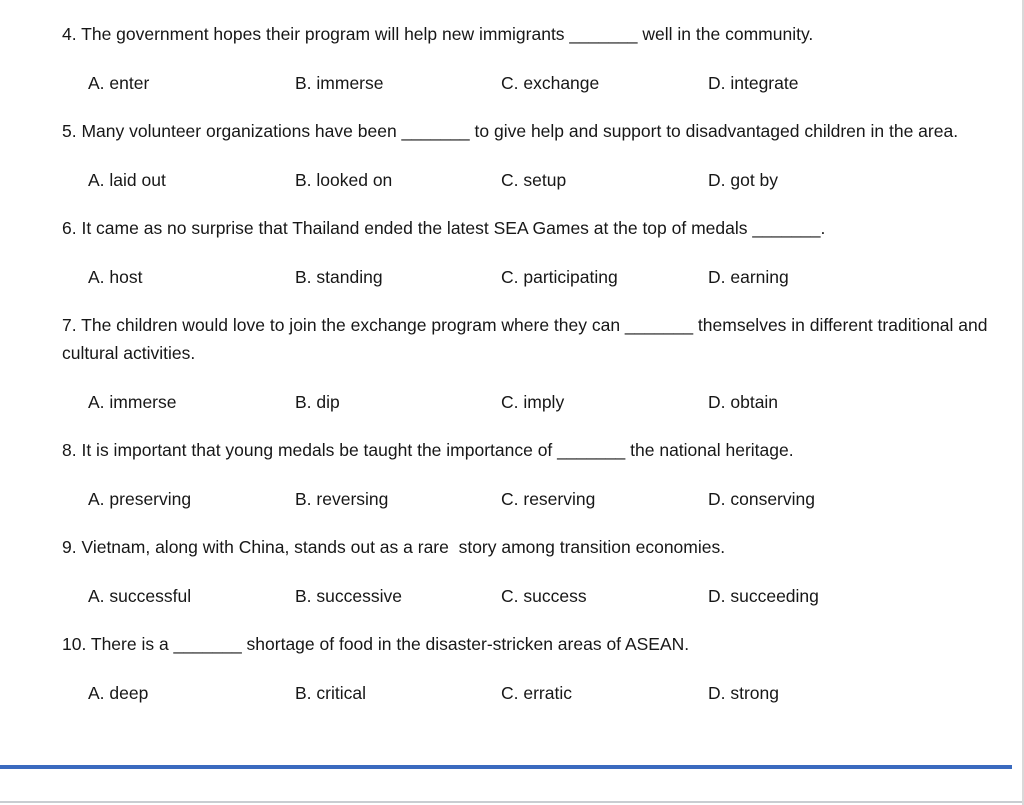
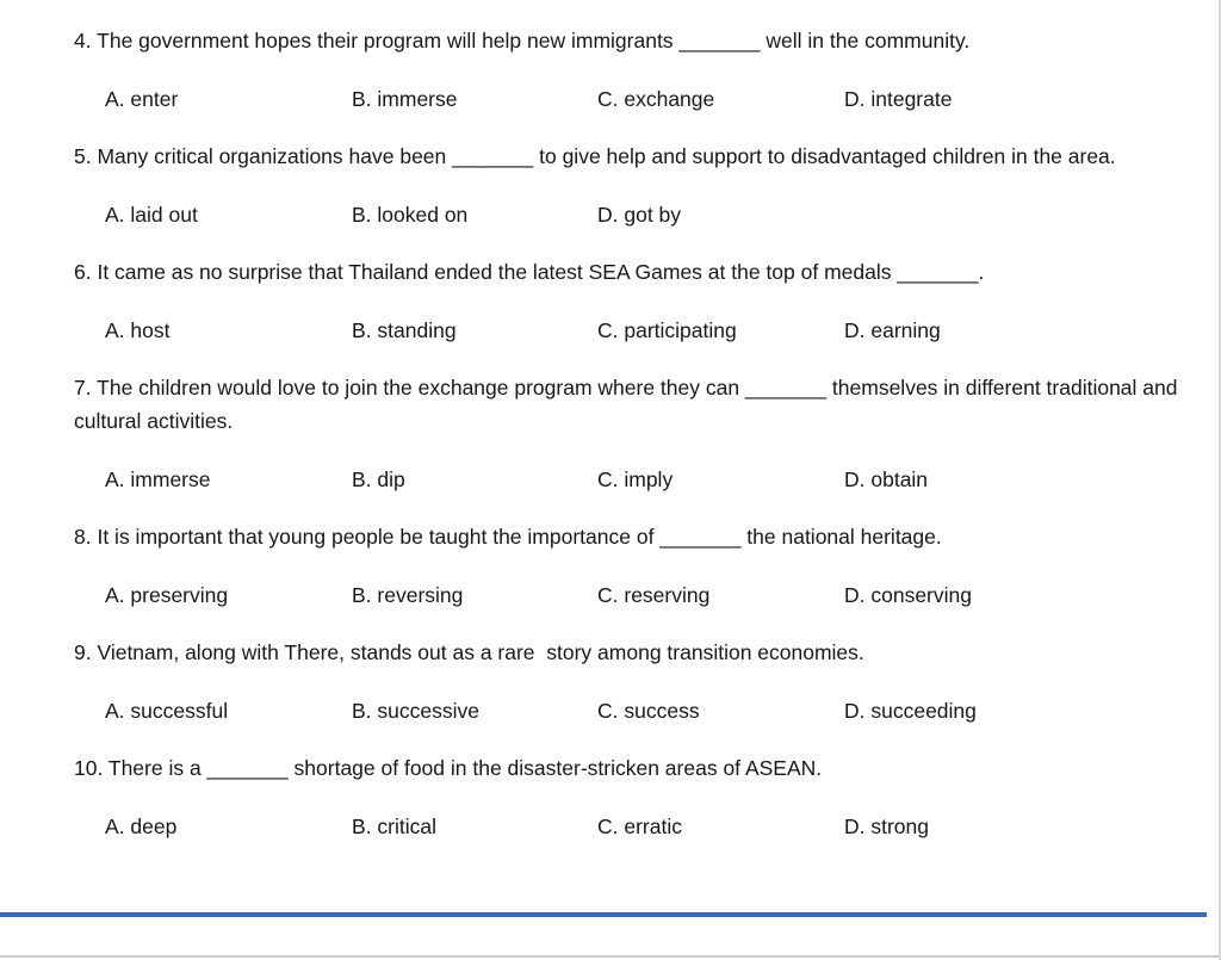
  4. The government hopes their program will help new immigrants _______ well in the community.
  A. enter
  B. immerse
  C. exchange
  D. integrate
- 5. Many volunteer organizations have been _______ to give help and support to disadvantaged children in the area.
+ 5. Many critical organizations have been _______ to give help and support to disadvantaged children in the area.
  A. laid out
  B. looked on
- C. setup
  D. got by
  6. It came as no surprise that Thailand ended the latest SEA Games at the top of medals _______.
  A. host
  B. standing
  C. participating
  D. earning
  7. The children would love to join the exchange program where they can _______ themselves in different traditional and cultural activities.
  A. immerse
  B. dip
  C. imply
  D. obtain
- 8. It is important that young medals be taught the importance of _______ the national heritage.
+ 8. It is important that young people be taught the importance of _______ the national heritage.
  A. preserving
  B. reversing
  C. reserving
  D. conserving
- 9. Vietnam, along with China, stands out as a rare story among transition economies.
+ 9. Vietnam, along with There, stands out as a rare story among transition economies.
  A. successful
  B. successive
  C. success
  D. succeeding
  10. There is a _______ shortage of food in the disaster-stricken areas of ASEAN.
  A. deep
  B. critical
  C. erratic
  D. strong
